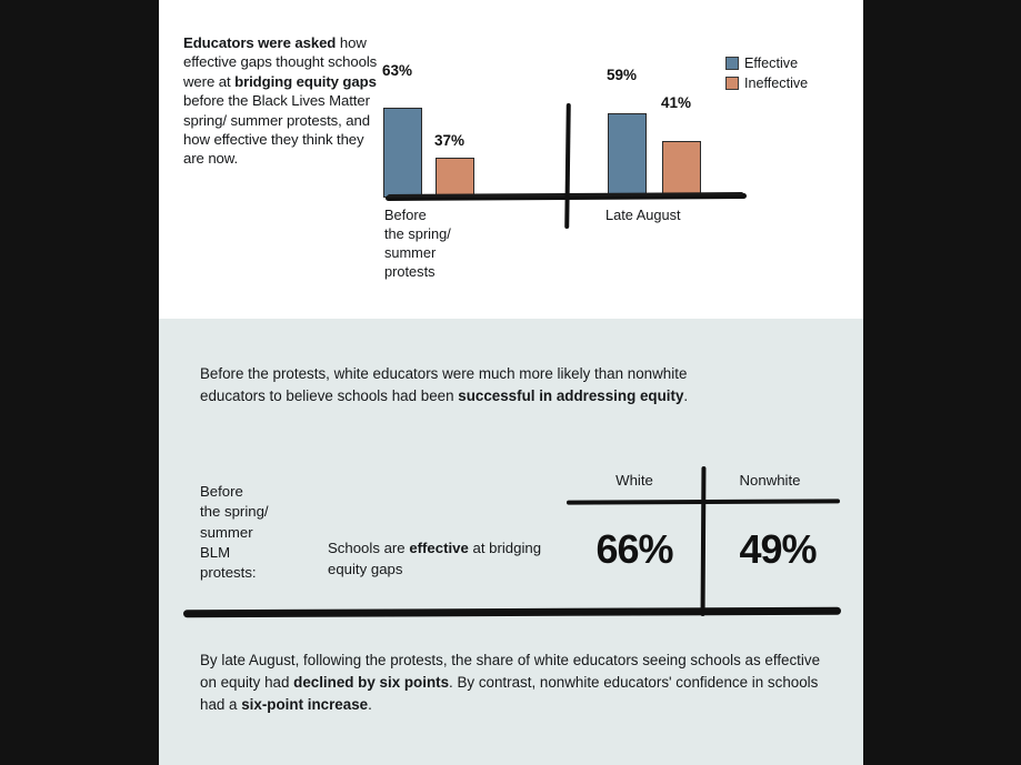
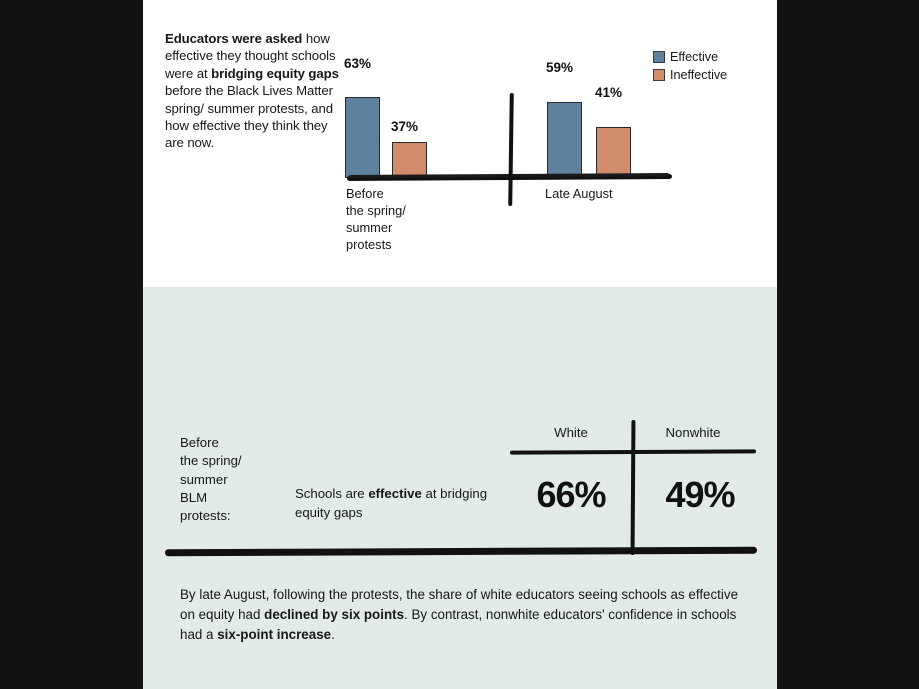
- Educators were asked how effective gaps thought schools were at bridging equity gaps before the Black Lives Matter spring/ summer protests, and how effective they think they are now.
+ Educators were asked how effective they thought schools were at bridging equity gaps before the Black Lives Matter spring/ summer protests, and how effective they think they are now.
  63%
  37%
  59%
  41%
  Before
  the spring/
  summer
  protests
  Late August
  Effective
  Ineffective
- Before the protests, white educators were much more likely than nonwhite educators to believe schools had been successful in addressing equity.
  Before
  the spring/
  summer
  BLM
  protests:
  Schools are effective at bridging equity gaps
  White
  Nonwhite
  66%
  49%
  By late August, following the protests, the share of white educators seeing schools as effective on equity had declined by six points. By contrast, nonwhite educators' confidence in schools had a six-point increase.
